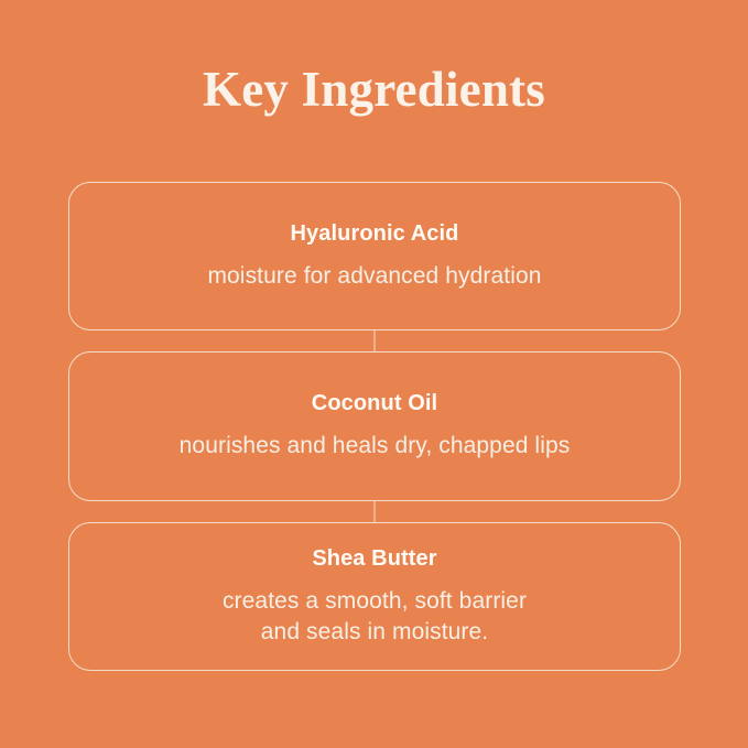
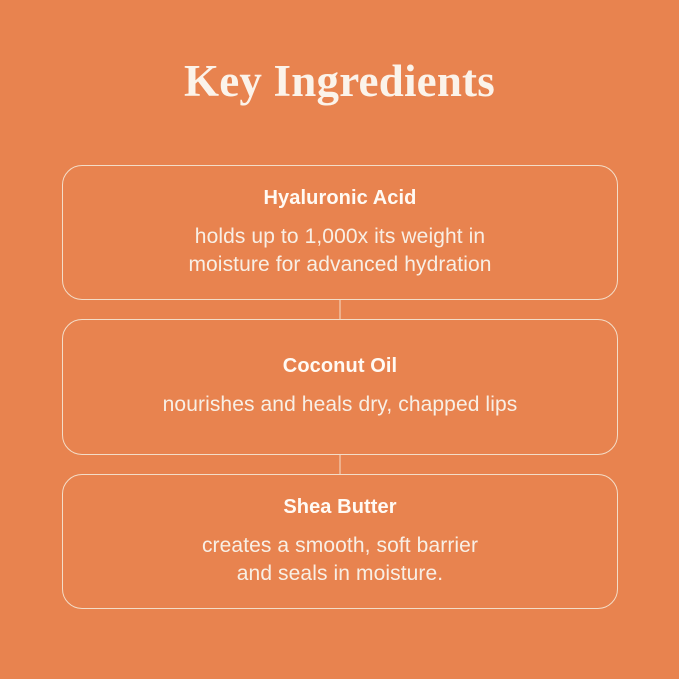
  Key Ingredients
  Hyaluronic Acid
+ holds up to 1,000x its weight in
  moisture for advanced hydration
  Coconut Oil
  nourishes and heals dry, chapped lips
  Shea Butter
  creates a smooth, soft barrier
  and seals in moisture.
